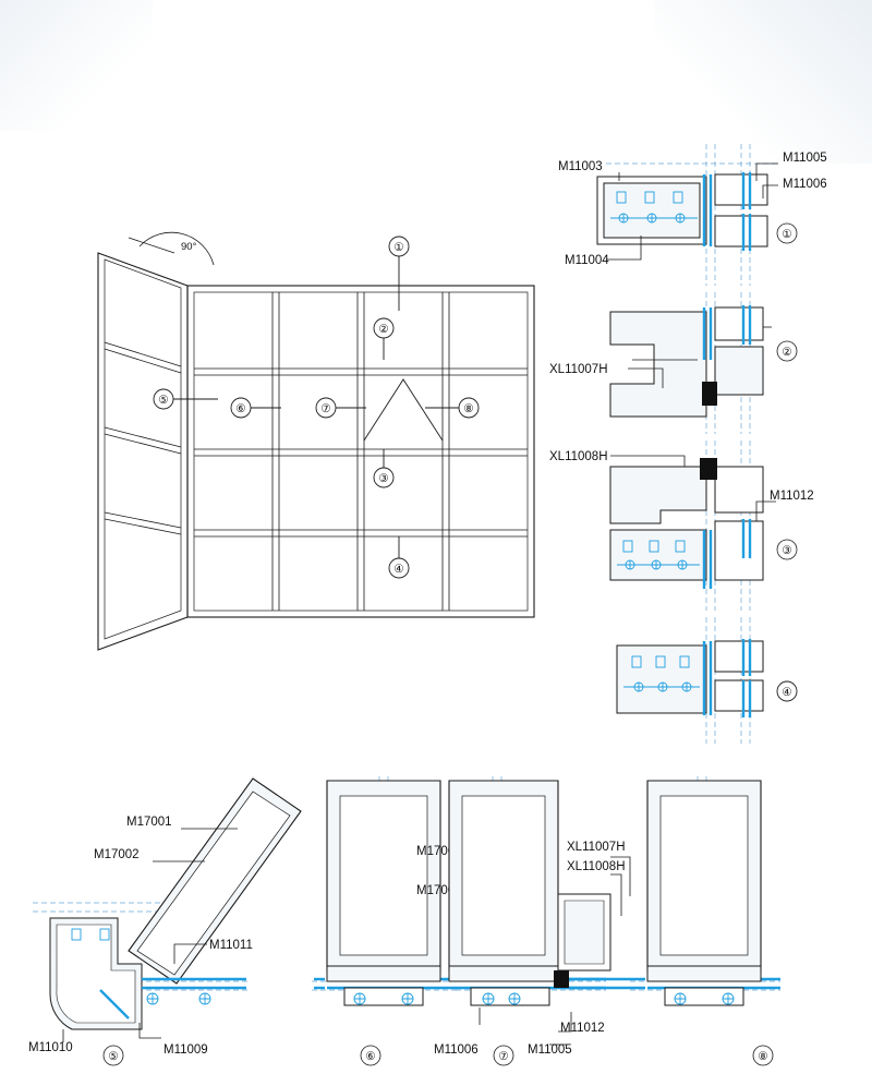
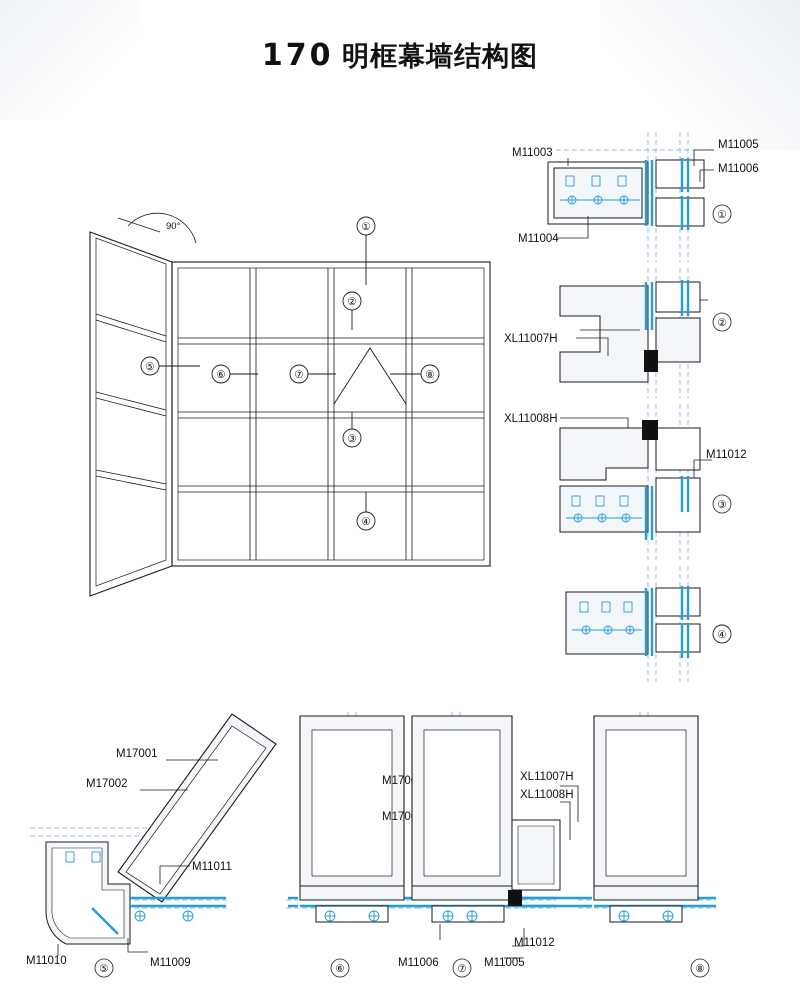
+ 170 明框幕墙结构图
  90°
  ①
  ②
  ③
  ④
  ⑤
  ⑥
  ⑦
  ⑧
  M11003
  M11004
  M11005
  M11006
  ①
  XL11007H
  ②
  XL11008H
  M11012
  ③
  ④
  M17001
  M17002
  M11011
  M11010
  M11009
  ⑤
  ⑥
  M11006
  M11005
  M11012
  ⑦
  XL11007H
  XL11008H
  ⑧
